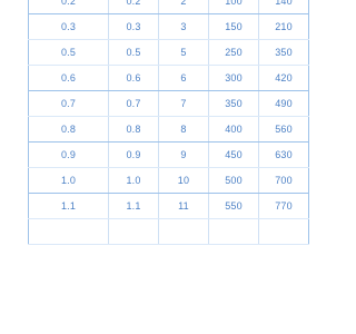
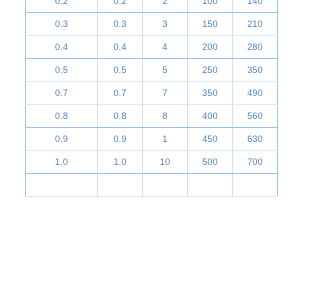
  0.2	0.2	2	100	140
  0.3	0.3	3	150	210
+ 0.4	0.4	4	200	280
  0.5	0.5	5	250	350
- 0.6	0.6	6	300	420
  0.7	0.7	7	350	490
  0.8	0.8	8	400	560
- 0.9	0.9	9	450	630
+ 0.9	0.9	1	450	630
  1.0	1.0	10	500	700
- 1.1	1.1	11	550	770
